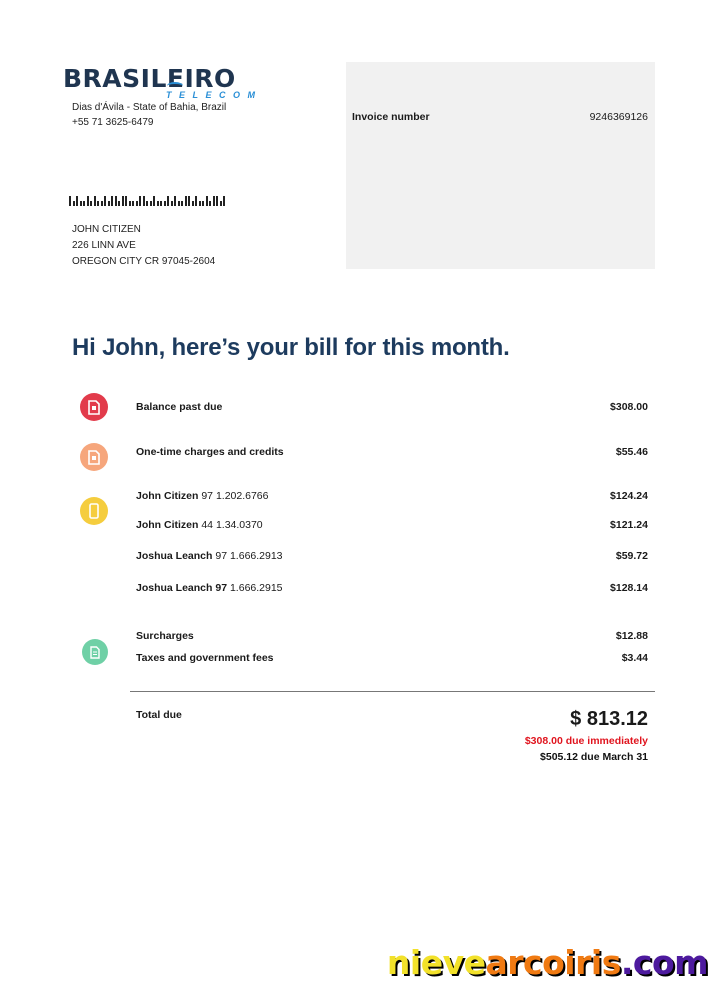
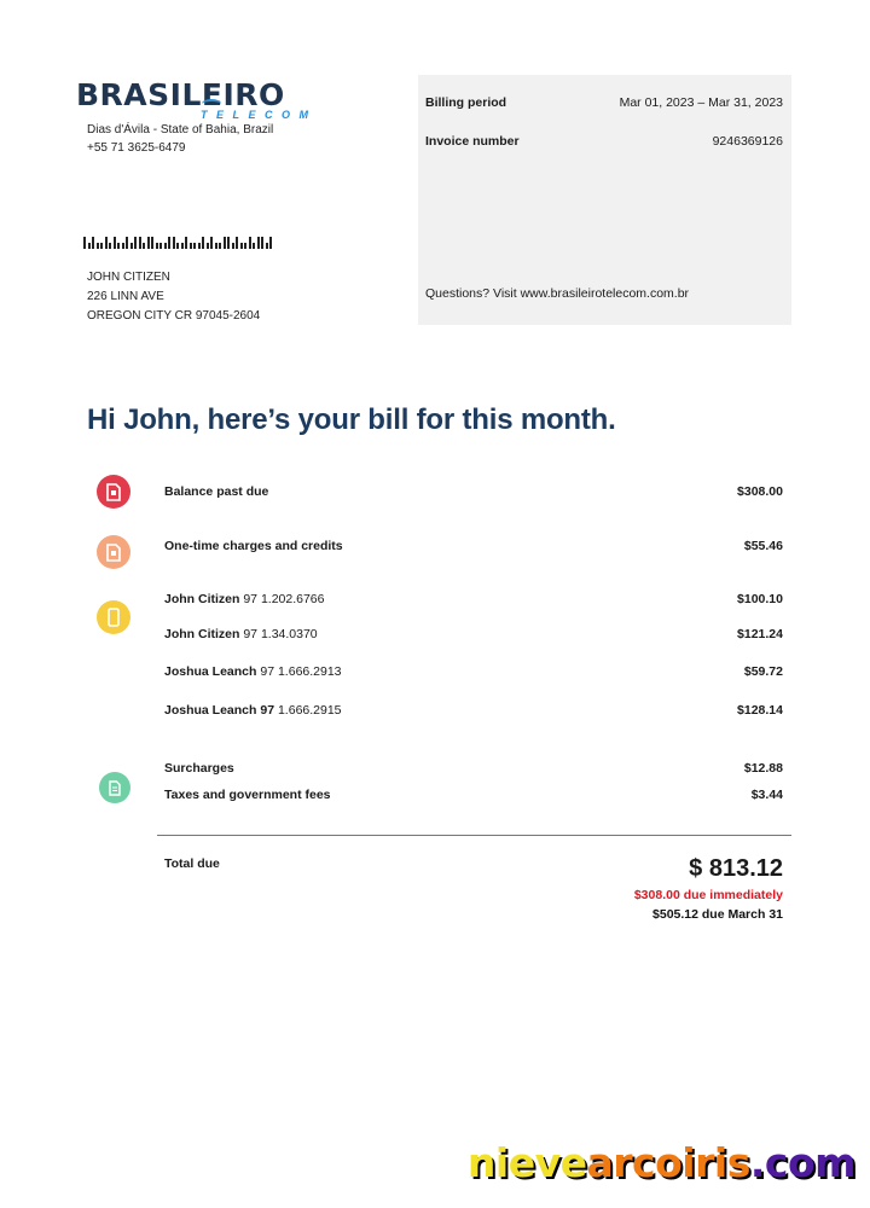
  BRASILEIRO
  TELECOM
  Dias d'Ávila - State of Bahia, Brazil
  +55 71 3625-6479
  JOHN CITIZEN
  226 LINN AVE
  OREGON CITY CR 97045-2604
+ Billing period
+ Mar 01, 2023 – Mar 31, 2023
  Invoice number
  9246369126
+ Questions? Visit www.brasileirotelecom.com.br
  Hi John, here’s your bill for this month.
  Balance past due
  $308.00
  One-time charges and credits
  $55.46
  John Citizen 97 1.202.6766
- $124.24
+ $100.10
- John Citizen 44 1.34.0370
+ John Citizen 97 1.34.0370
  $121.24
  Joshua Leanch 97 1.666.2913
  $59.72
  Joshua Leanch 97 1.666.2915
  $128.14
  Surcharges
  $12.88
  Taxes and government fees
  $3.44
  Total due
  $ 813.12
  $308.00 due immediately
  $505.12 due March 31
  nievearcoiris.com
